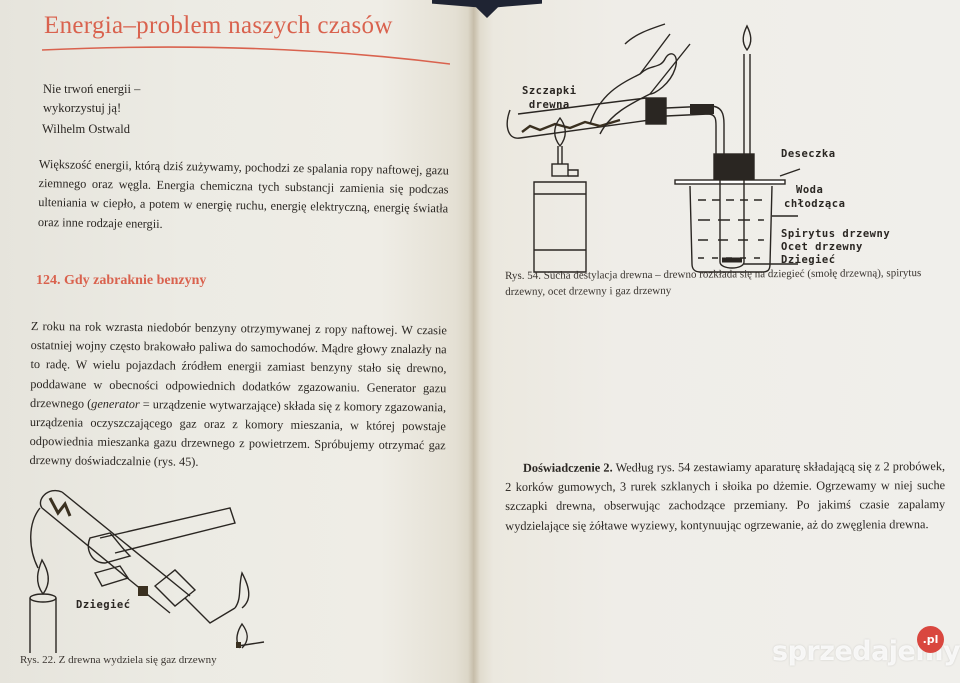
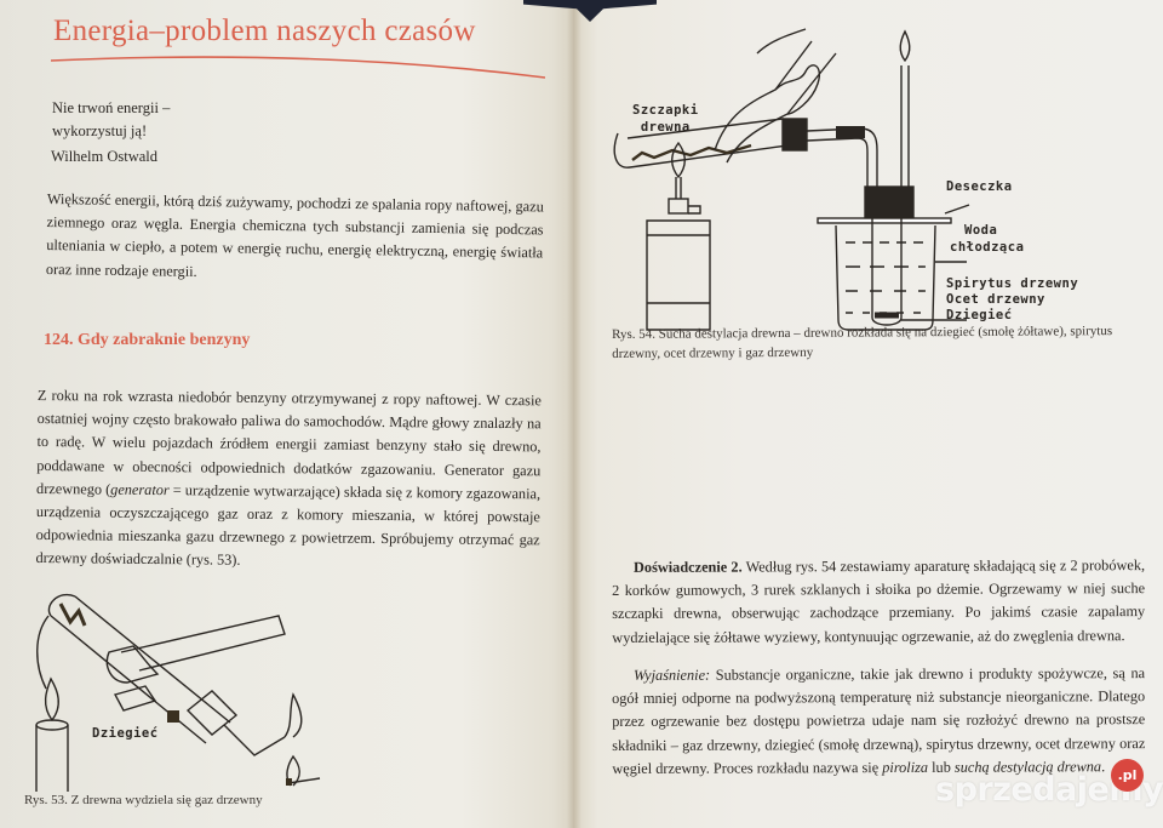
  Energia–problem naszych czasów
  Nie trwoń energii –
  wykorzystuj ją!
  Wilhelm Ostwald
  Większość energii, którą dziś zużywamy, pochodzi ze spalania ropy naftowej, gazu ziemnego oraz węgla. Energia chemiczna tych substancji zamienia się podczas ulteniania w ciepło, a potem w energię ruchu, energię elektryczną, energię światła oraz inne rodzaje energii.
  124. Gdy zabraknie benzyny
- Z roku na rok wzrasta niedobór benzyny otrzymywanej z ropy naftowej. W czasie ostatniej wojny często brakowało paliwa do samochodów. Mądre głowy znalazły na to radę. W wielu pojazdach źródłem energii zamiast benzyny stało się drewno, poddawane w obecności odpowiednich dodatków zgazowaniu. Generator gazu drzewnego (generator = urządzenie wytwarzające) składa się z komory zgazowania, urządzenia oczyszczającego gaz oraz z komory mieszania, w której powstaje odpowiednia mieszanka gazu drzewnego z powietrzem. Spróbujemy otrzymać gaz drzewny doświadczalnie (rys. 45).
+ Z roku na rok wzrasta niedobór benzyny otrzymywanej z ropy naftowej. W czasie ostatniej wojny często brakowało paliwa do samochodów. Mądre głowy znalazły na to radę. W wielu pojazdach źródłem energii zamiast benzyny stało się drewno, poddawane w obecności odpowiednich dodatków zgazowaniu. Generator gazu drzewnego (generator = urządzenie wytwarzające) składa się z komory zgazowania, urządzenia oczyszczającego gaz oraz z komory mieszania, w której powstaje odpowiednia mieszanka gazu drzewnego z powietrzem. Spróbujemy otrzymać gaz drzewny doświadczalnie (rys. 53).
  Dziegieć
- Rys. 22. Z drewna wydziela się gaz drzewny
+ Rys. 53. Z drewna wydziela się gaz drzewny
  Szczapki
  drewna
  Deseczka
  Woda
  chłodząca
  Spirytus drzewny
  Ocet drzewny
  Dziegieć
- Rys. 54. Sucha destylacja drewna – drewno rozkłada się na dziegieć (smołę drzewną), spirytus drzewny, ocet drzewny i gaz drzewny
+ Rys. 54. Sucha destylacja drewna – drewno rozkłada się na dziegieć (smołę żółtawe), spirytus drzewny, ocet drzewny i gaz drzewny
  Doświadczenie 2. Według rys. 54 zestawiamy aparaturę składającą się z 2 probówek, 2 korków gumowych, 3 rurek szklanych i słoika po dżemie. Ogrzewamy w niej suche szczapki drewna, obserwując zachodzące przemiany. Po jakimś czasie zapalamy wydzielające się żółtawe wyziewy, kontynuując ogrzewanie, aż do zwęglenia drewna.
+ Wyjaśnienie: Substancje organiczne, takie jak drewno i produkty spożywcze, są na ogół mniej odporne na podwyższoną temperaturę niż substancje nieorganiczne. Dlatego przez ogrzewanie bez dostępu powietrza udaje nam się rozłożyć drewno na prostsze składniki – gaz drzewny, dziegieć (smołę drzewną), spirytus drzewny, ocet drzewny oraz węgiel drzewny. Proces rozkładu nazywa się piroliza lub suchą destylacją drewna.
  sprzedajey
  .pl
